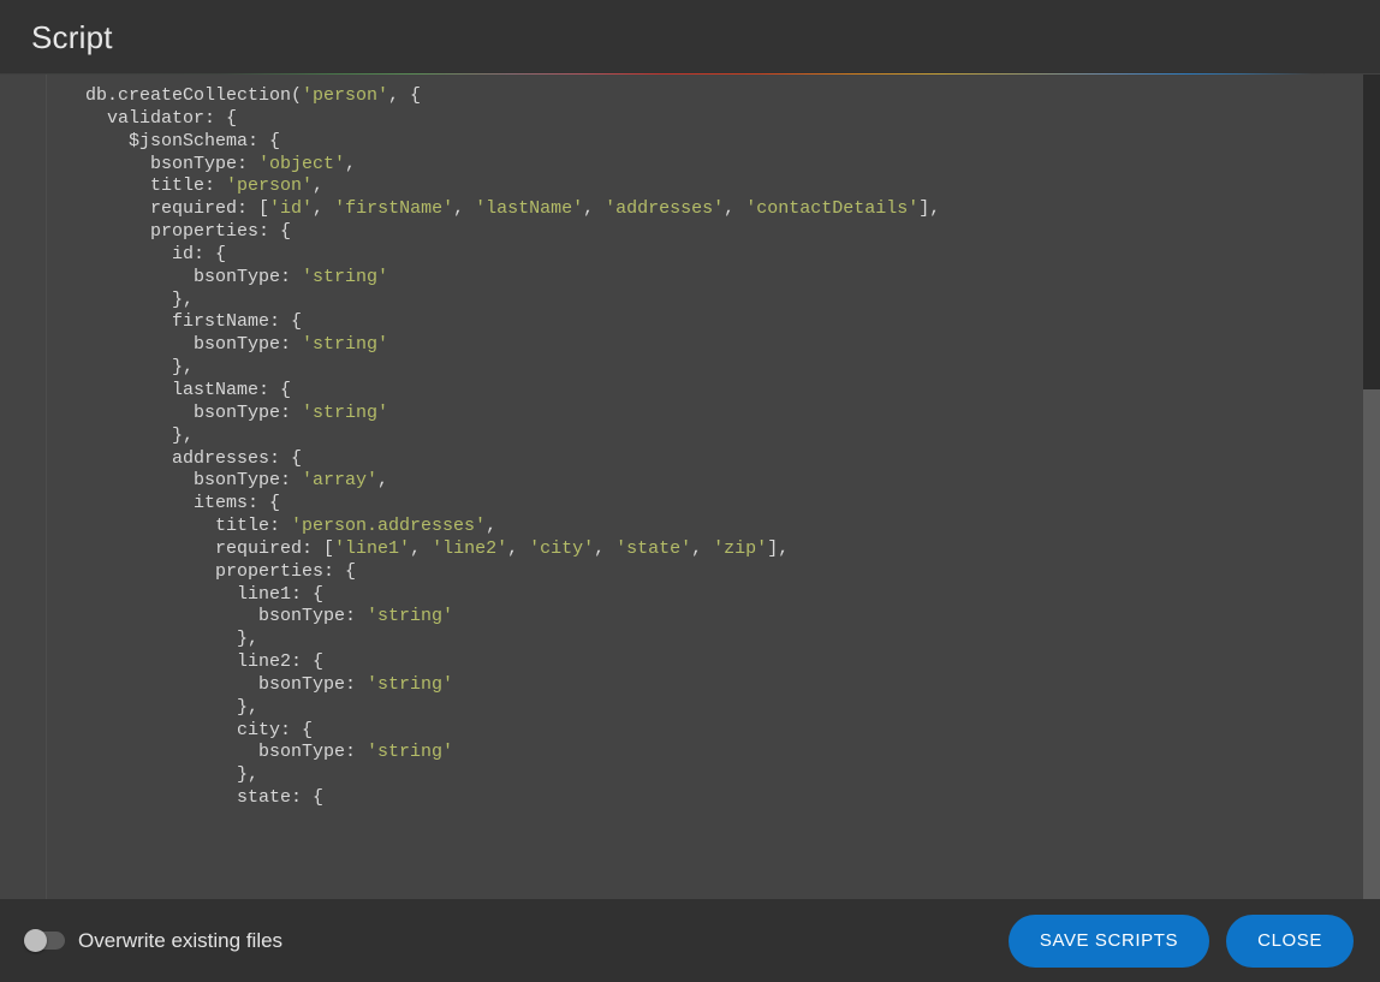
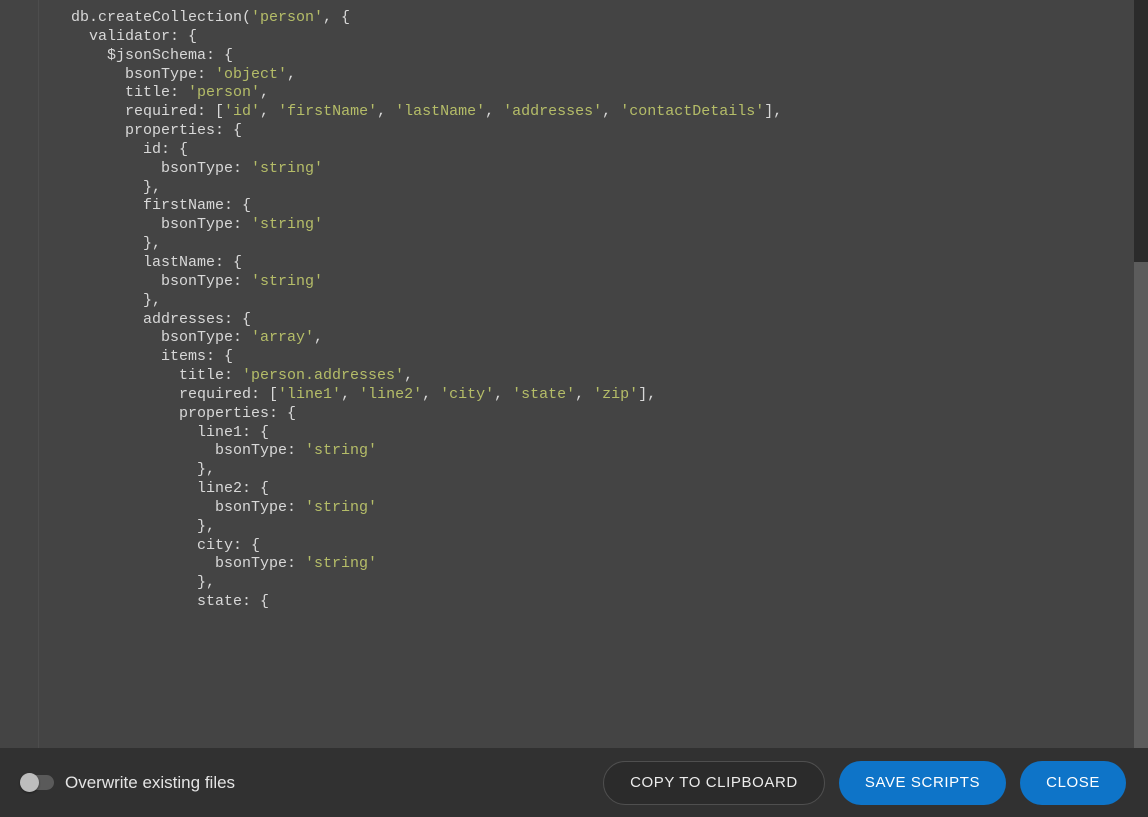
- Script
  db.createCollection('person', { validator: { $jsonSchema: { bsonType: 'object', title: 'person', required: ['id', 'firstName', 'lastName', 'addresses', 'contactDetails'], properties: { id: { bsonType: 'string' }, firstName: { bsonType: 'string' }, lastName: { bsonType: 'string' }, addresses: { bsonType: 'array', items: { title: 'person.addresses', required: ['line1', 'line2', 'city', 'state', 'zip'], properties: { line1: { bsonType: 'string' }, line2: { bsonType: 'string' }, city: { bsonType: 'string' }, state: {
  Overwrite existing files
+ COPY TO CLIPBOARD
  SAVE SCRIPTS
  CLOSE
